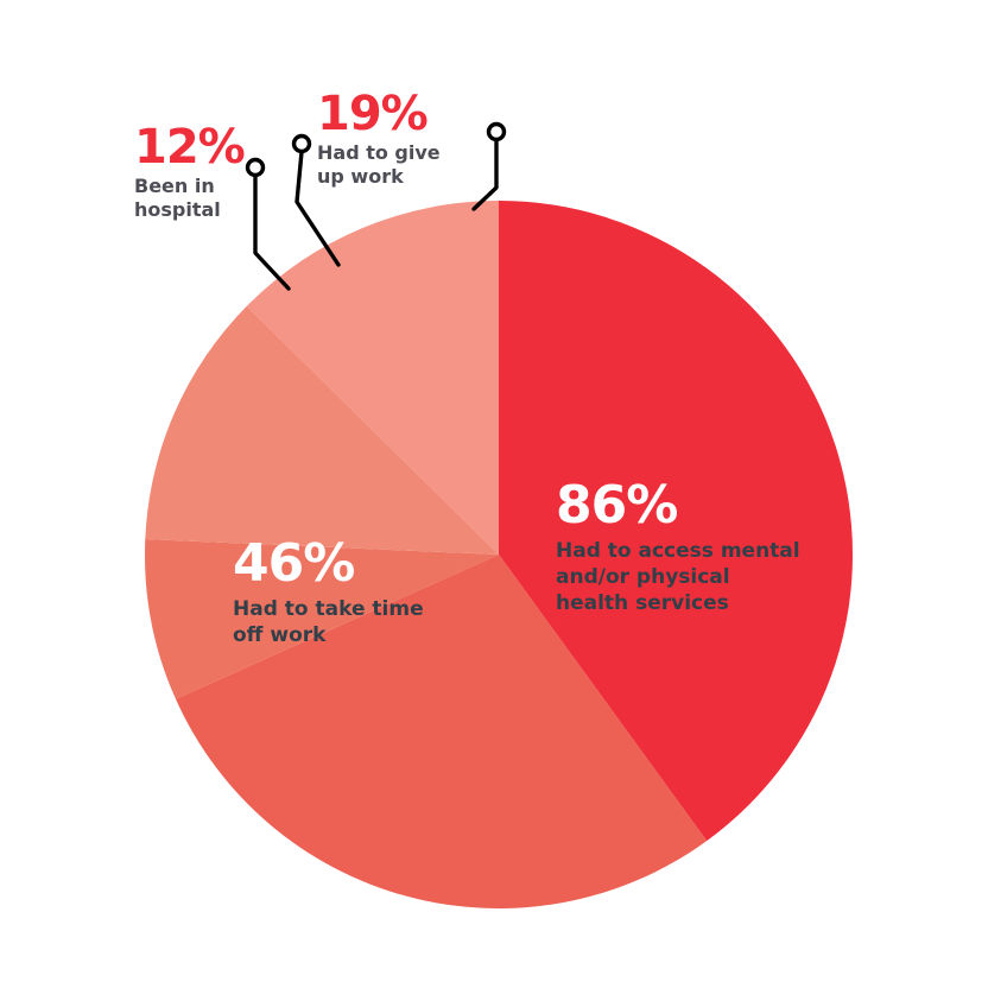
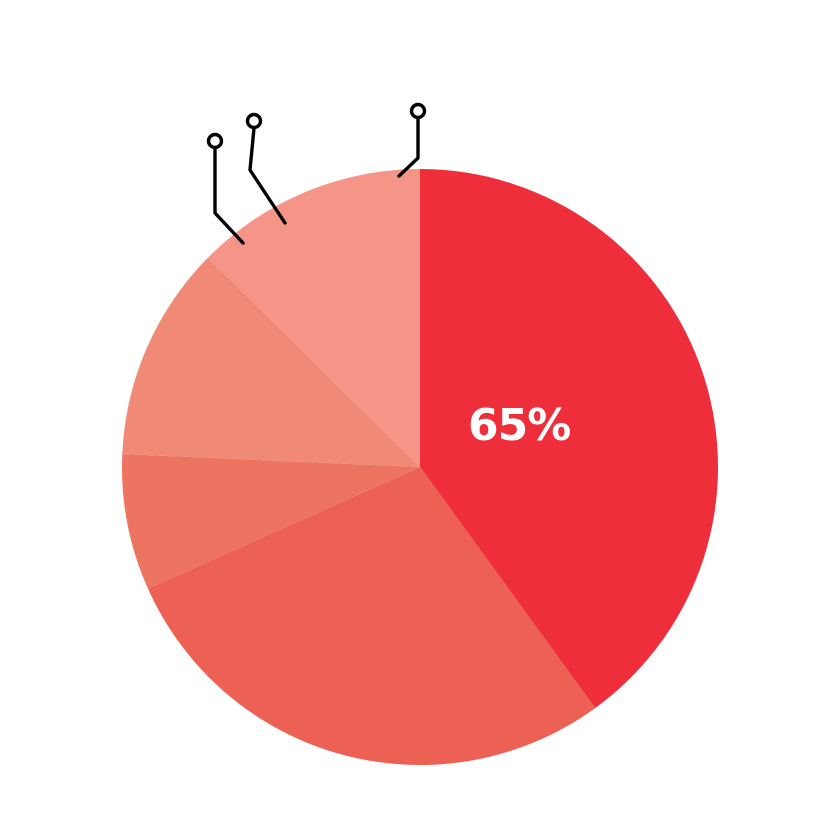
- 12%
- Been in
- hospital
- 19%
- Had to give
- up work
- 86%
+ 65%
- Had to access mental
- and/or physical
- health services
- 46%
- Had to take time
- off work
